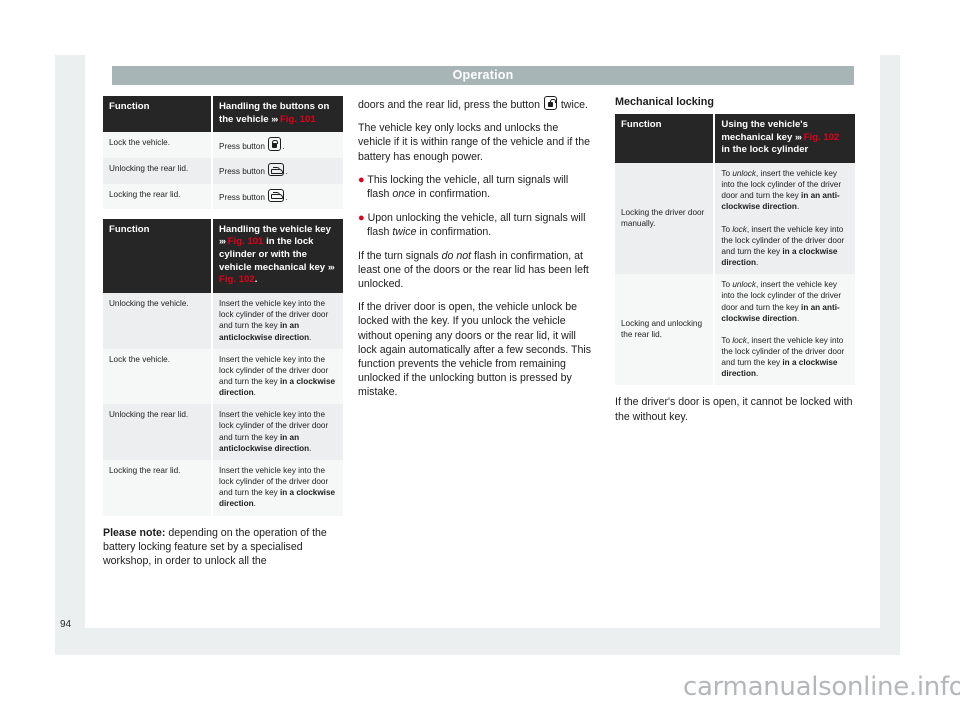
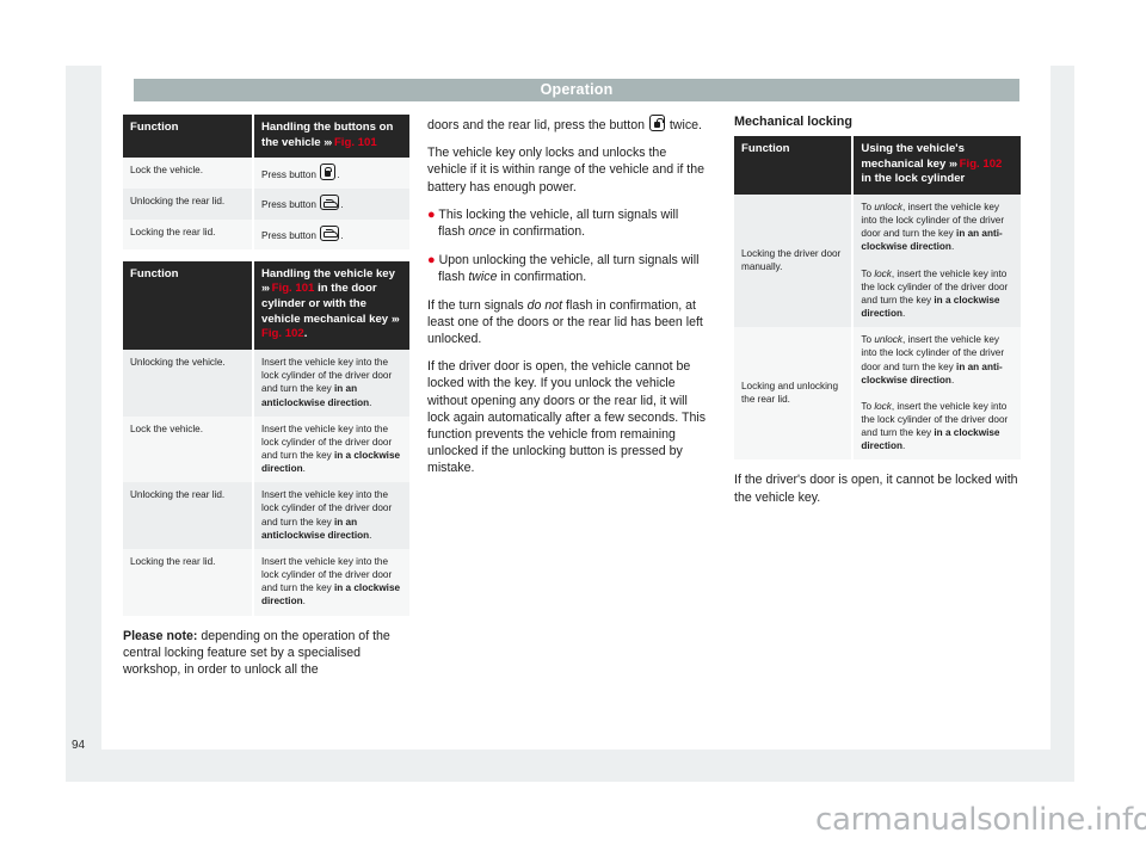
  Operation
  Function	Handling the buttons on the vehicle ››› Fig. 101
  Lock the vehicle.	Press button .
  Unlocking the rear lid.	Press button .
  Locking the rear lid.	Press button .
- Function	Handling the vehicle key ››› Fig. 101 in the lock cylinder or with the vehicle mechanical key ››› Fig. 102.
+ Function	Handling the vehicle key ››› Fig. 101 in the door cylinder or with the vehicle mechanical key ››› Fig. 102.
  Unlocking the vehicle.	Insert the vehicle key into the lock cylinder of the driver door and turn the key in an anticlockwise direction.
  Lock the vehicle.	Insert the vehicle key into the lock cylinder of the driver door and turn the key in a clockwise direction.
  Unlocking the rear lid.	Insert the vehicle key into the lock cylinder of the driver door and turn the key in an anticlockwise direction.
  Locking the rear lid.	Insert the vehicle key into the lock cylinder of the driver door and turn the key in a clockwise direction.
- Please note: depending on the operation of the battery locking feature set by a specialised workshop, in order to unlock all the
+ Please note: depending on the operation of the central locking feature set by a specialised workshop, in order to unlock all the
  doors and the rear lid, press the button twice.
  The vehicle key only locks and unlocks the vehicle if it is within range of the vehicle and if the battery has enough power.
  ● This locking the vehicle, all turn signals will flash once in confirmation.
  ● Upon unlocking the vehicle, all turn signals will flash twice in confirmation.
  If the turn signals do not flash in confirmation, at least one of the doors or the rear lid has been left unlocked.
- If the driver door is open, the vehicle unlock be locked with the key. If you unlock the vehicle without opening any doors or the rear lid, it will lock again automatically after a few seconds. This function prevents the vehicle from remaining unlocked if the unlocking button is pressed by mistake.
+ If the driver door is open, the vehicle cannot be locked with the key. If you unlock the vehicle without opening any doors or the rear lid, it will lock again automatically after a few seconds. This function prevents the vehicle from remaining unlocked if the unlocking button is pressed by mistake.
  Mechanical locking
  Function	Using the vehicle's mechanical key ››› Fig. 102 in the lock cylinder
  Locking the driver door manually.	To unlock, insert the vehicle key into the lock cylinder of the driver door and turn the key in an anti-clockwise direction.
  To lock, insert the vehicle key into the lock cylinder of the driver door and turn the key in a clockwise direction.
  Locking and unlocking the rear lid.	To unlock, insert the vehicle key into the lock cylinder of the driver door and turn the key in an anti-clockwise direction.
  To lock, insert the vehicle key into the lock cylinder of the driver door and turn the key in a clockwise direction.
- If the driver's door is open, it cannot be locked with the without key.
+ If the driver's door is open, it cannot be locked with the vehicle key.
  94
  carmanualsonline.info
